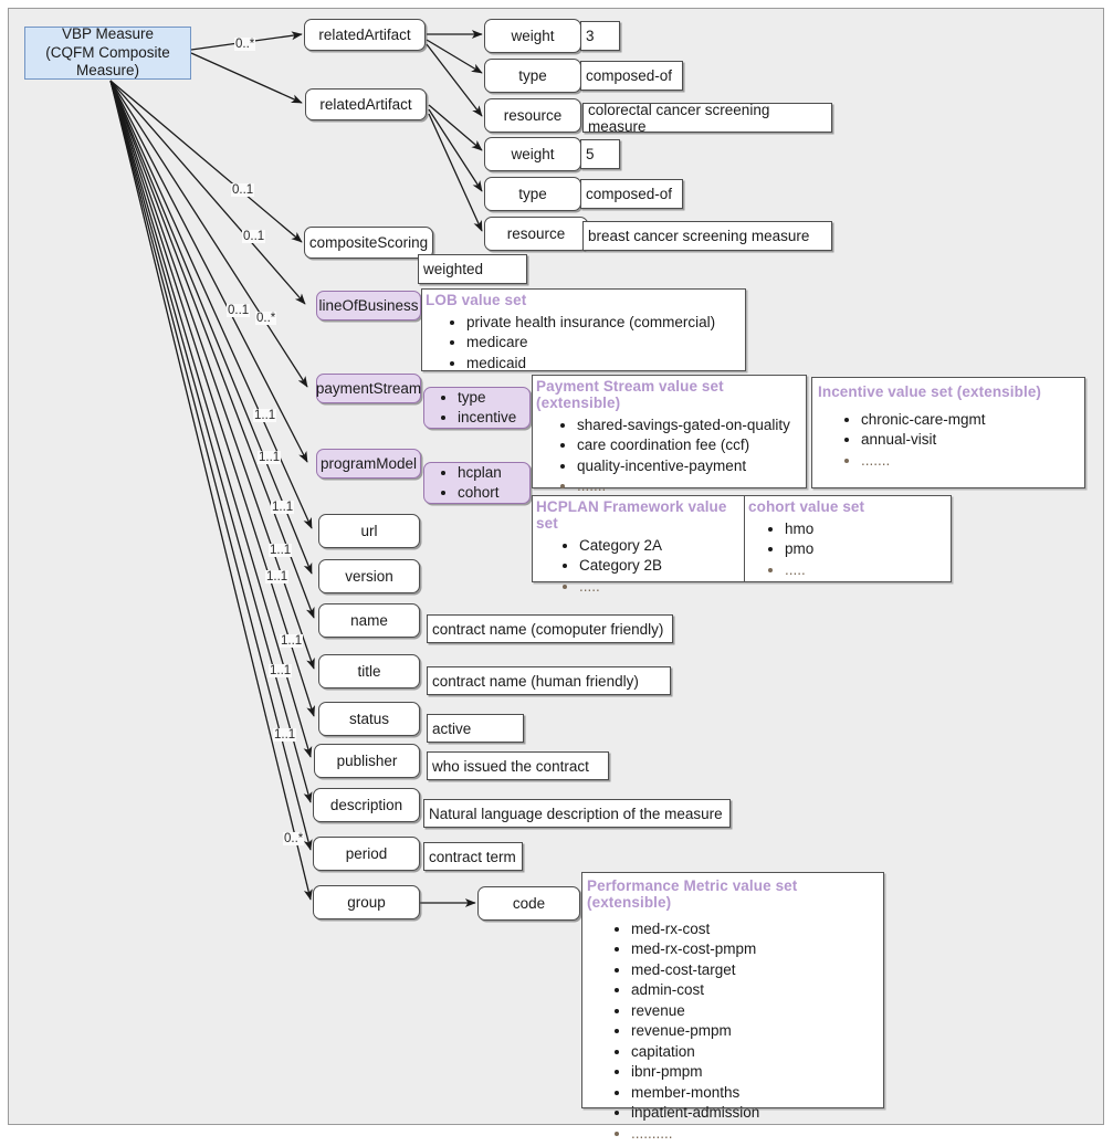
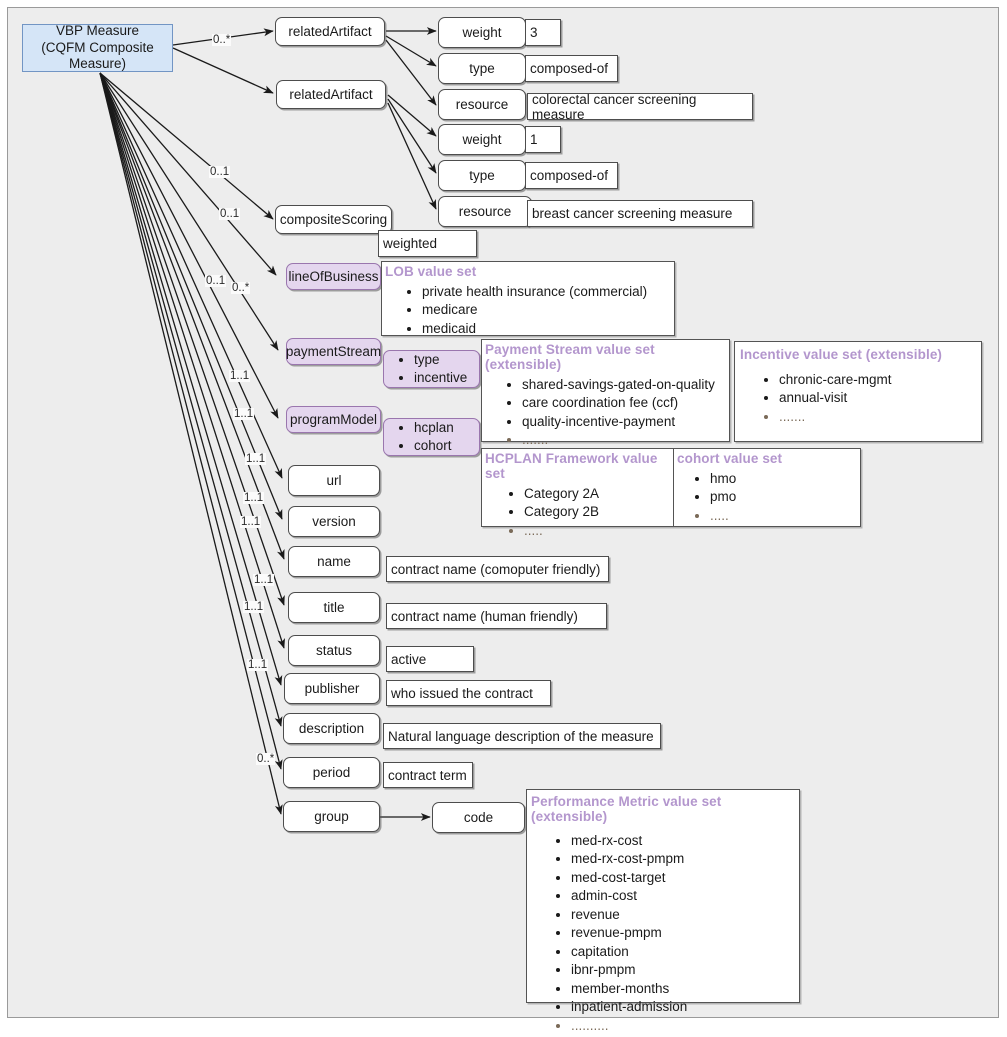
  VBP Measure
  (CQFM Composite
  Measure)
  relatedArtifact
  relatedArtifact
  weight
  3
  type
  composed-of
  resource
  colorectal cancer screening measure
  weight
- 5
+ 1
  type
  composed-of
  resource
  breast cancer screening measure
  compositeScoring
  weighted
  lineOfBusiness
  LOB value set
  private health insurance (commercial)
  medicare
  medicaid
  paymentStream
  type
  incentive
  Payment Stream value set (extensible)
  shared-savings-gated-on-quality
  care coordination fee (ccf)
  quality-incentive-payment
  .......
  Incentive value set (extensible)
  chronic-care-mgmt
  annual-visit
  .......
  programModel
  hcplan
  cohort
  HCPLAN Framework value set
  Category 2A
  Category 2B
  .....
  cohort value set
  hmo
  pmo
  .....
  url
  version
  name
  contract name (comoputer friendly)
  title
  contract name (human friendly)
  status
  active
  publisher
  who issued the contract
  description
  Natural language description of the measure
  period
  contract term
  group
  code
  Performance Metric value set (extensible)
  med-rx-cost
  med-rx-cost-pmpm
  med-cost-target
  admin-cost
  revenue
  revenue-pmpm
  capitation
  ibnr-pmpm
  member-months
  inpatient-admission
  ..........
  0..*
  0..1
  0..1
  0..1
  0..*
  1..1
  1..1
  1..1
  1..1
  1..1
  1..1
  1..1
  1..1
  0..*
